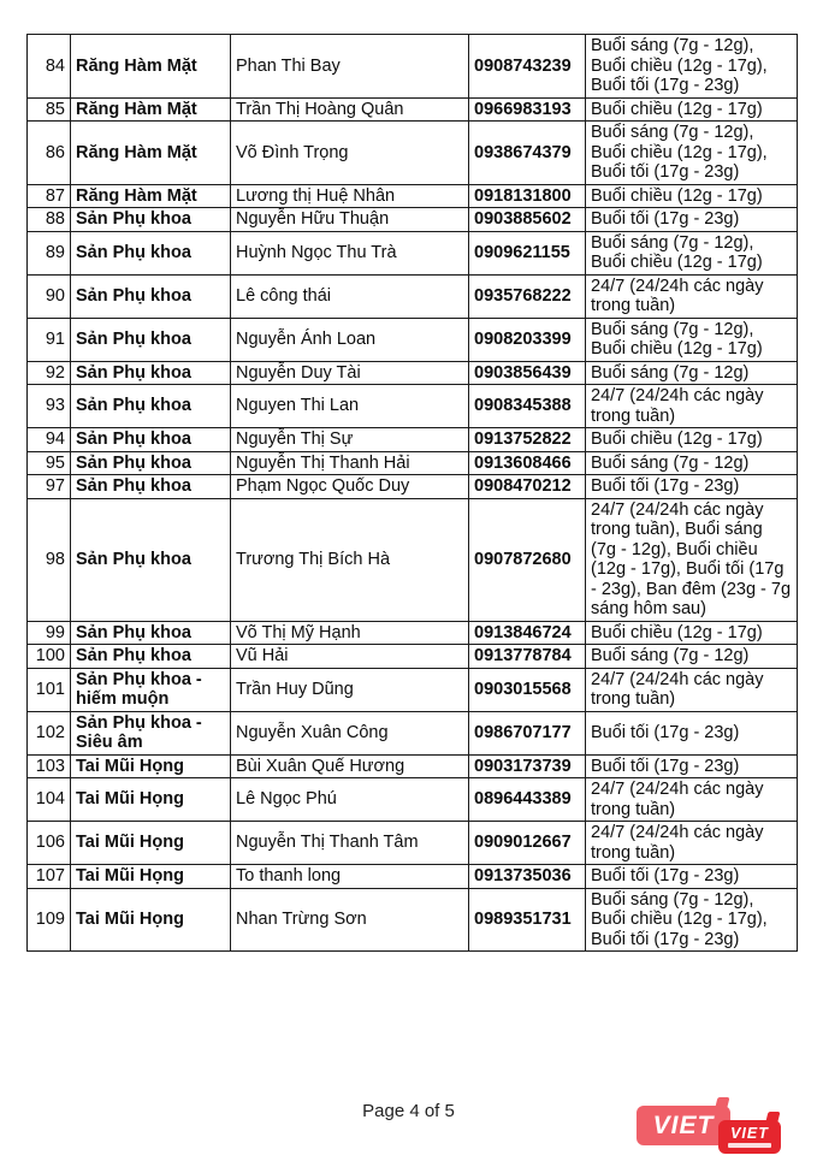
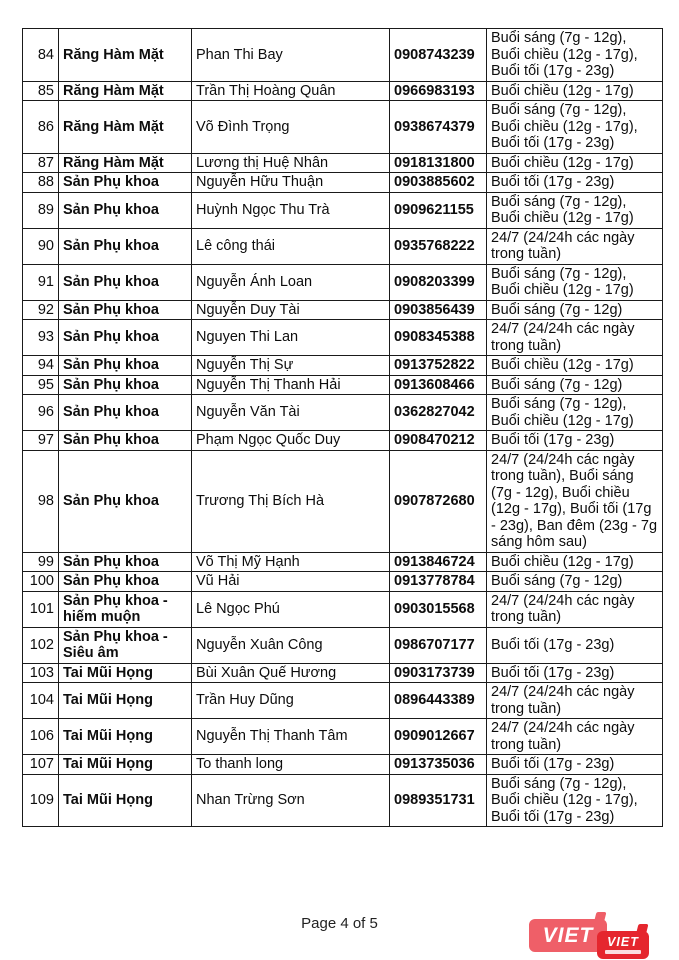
  84	Răng Hàm Mặt	Phan Thi Bay	0908743239	Buổi sáng (7g - 12g), Buổi chiều (12g - 17g), Buổi tối (17g - 23g)
  85	Răng Hàm Mặt	Trần Thị Hoàng Quân	0966983193	Buổi chiều (12g - 17g)
  86	Răng Hàm Mặt	Võ Đình Trọng	0938674379	Buổi sáng (7g - 12g), Buổi chiều (12g - 17g), Buổi tối (17g - 23g)
  87	Răng Hàm Mặt	Lương thị Huệ Nhân	0918131800	Buổi chiều (12g - 17g)
  88	Sản Phụ khoa	Nguyễn Hữu Thuận	0903885602	Buổi tối (17g - 23g)
  89	Sản Phụ khoa	Huỳnh Ngọc Thu Trà	0909621155	Buổi sáng (7g - 12g), Buổi chiều (12g - 17g)
  90	Sản Phụ khoa	Lê công thái	0935768222	24/7 (24/24h các ngày trong tuần)
  91	Sản Phụ khoa	Nguyễn Ánh Loan	0908203399	Buổi sáng (7g - 12g), Buổi chiều (12g - 17g)
  92	Sản Phụ khoa	Nguyễn Duy Tài	0903856439	Buổi sáng (7g - 12g)
  93	Sản Phụ khoa	Nguyen Thi Lan	0908345388	24/7 (24/24h các ngày trong tuần)
  94	Sản Phụ khoa	Nguyễn Thị Sự	0913752822	Buổi chiều (12g - 17g)
  95	Sản Phụ khoa	Nguyễn Thị Thanh Hải	0913608466	Buổi sáng (7g - 12g)
+ 96	Sản Phụ khoa	Nguyễn Văn Tài	0362827042	Buổi sáng (7g - 12g), Buổi chiều (12g - 17g)
  97	Sản Phụ khoa	Phạm Ngọc Quốc Duy	0908470212	Buổi tối (17g - 23g)
  98	Sản Phụ khoa	Trương Thị Bích Hà	0907872680	24/7 (24/24h các ngày trong tuần), Buổi sáng (7g - 12g), Buổi chiều (12g - 17g), Buổi tối (17g - 23g), Ban đêm (23g - 7g sáng hôm sau)
  99	Sản Phụ khoa	Võ Thị Mỹ Hạnh	0913846724	Buổi chiều (12g - 17g)
  100	Sản Phụ khoa	Vũ Hải	0913778784	Buổi sáng (7g - 12g)
- 101	Sản Phụ khoa - hiếm muộn	Trần Huy Dũng	0903015568	24/7 (24/24h các ngày trong tuần)
+ 101	Sản Phụ khoa - hiếm muộn	Lê Ngọc Phú	0903015568	24/7 (24/24h các ngày trong tuần)
  102	Sản Phụ khoa - Siêu âm	Nguyễn Xuân Công	0986707177	Buổi tối (17g - 23g)
  103	Tai Mũi Họng	Bùi Xuân Quế Hương	0903173739	Buổi tối (17g - 23g)
- 104	Tai Mũi Họng	Lê Ngọc Phú	0896443389	24/7 (24/24h các ngày trong tuần)
+ 104	Tai Mũi Họng	Trần Huy Dũng	0896443389	24/7 (24/24h các ngày trong tuần)
  106	Tai Mũi Họng	Nguyễn Thị Thanh Tâm	0909012667	24/7 (24/24h các ngày trong tuần)
  107	Tai Mũi Họng	To thanh long	0913735036	Buổi tối (17g - 23g)
  109	Tai Mũi Họng	Nhan Trừng Sơn	0989351731	Buổi sáng (7g - 12g), Buổi chiều (12g - 17g), Buổi tối (17g - 23g)
  Page 4 of 5
  VIET
  VIET
